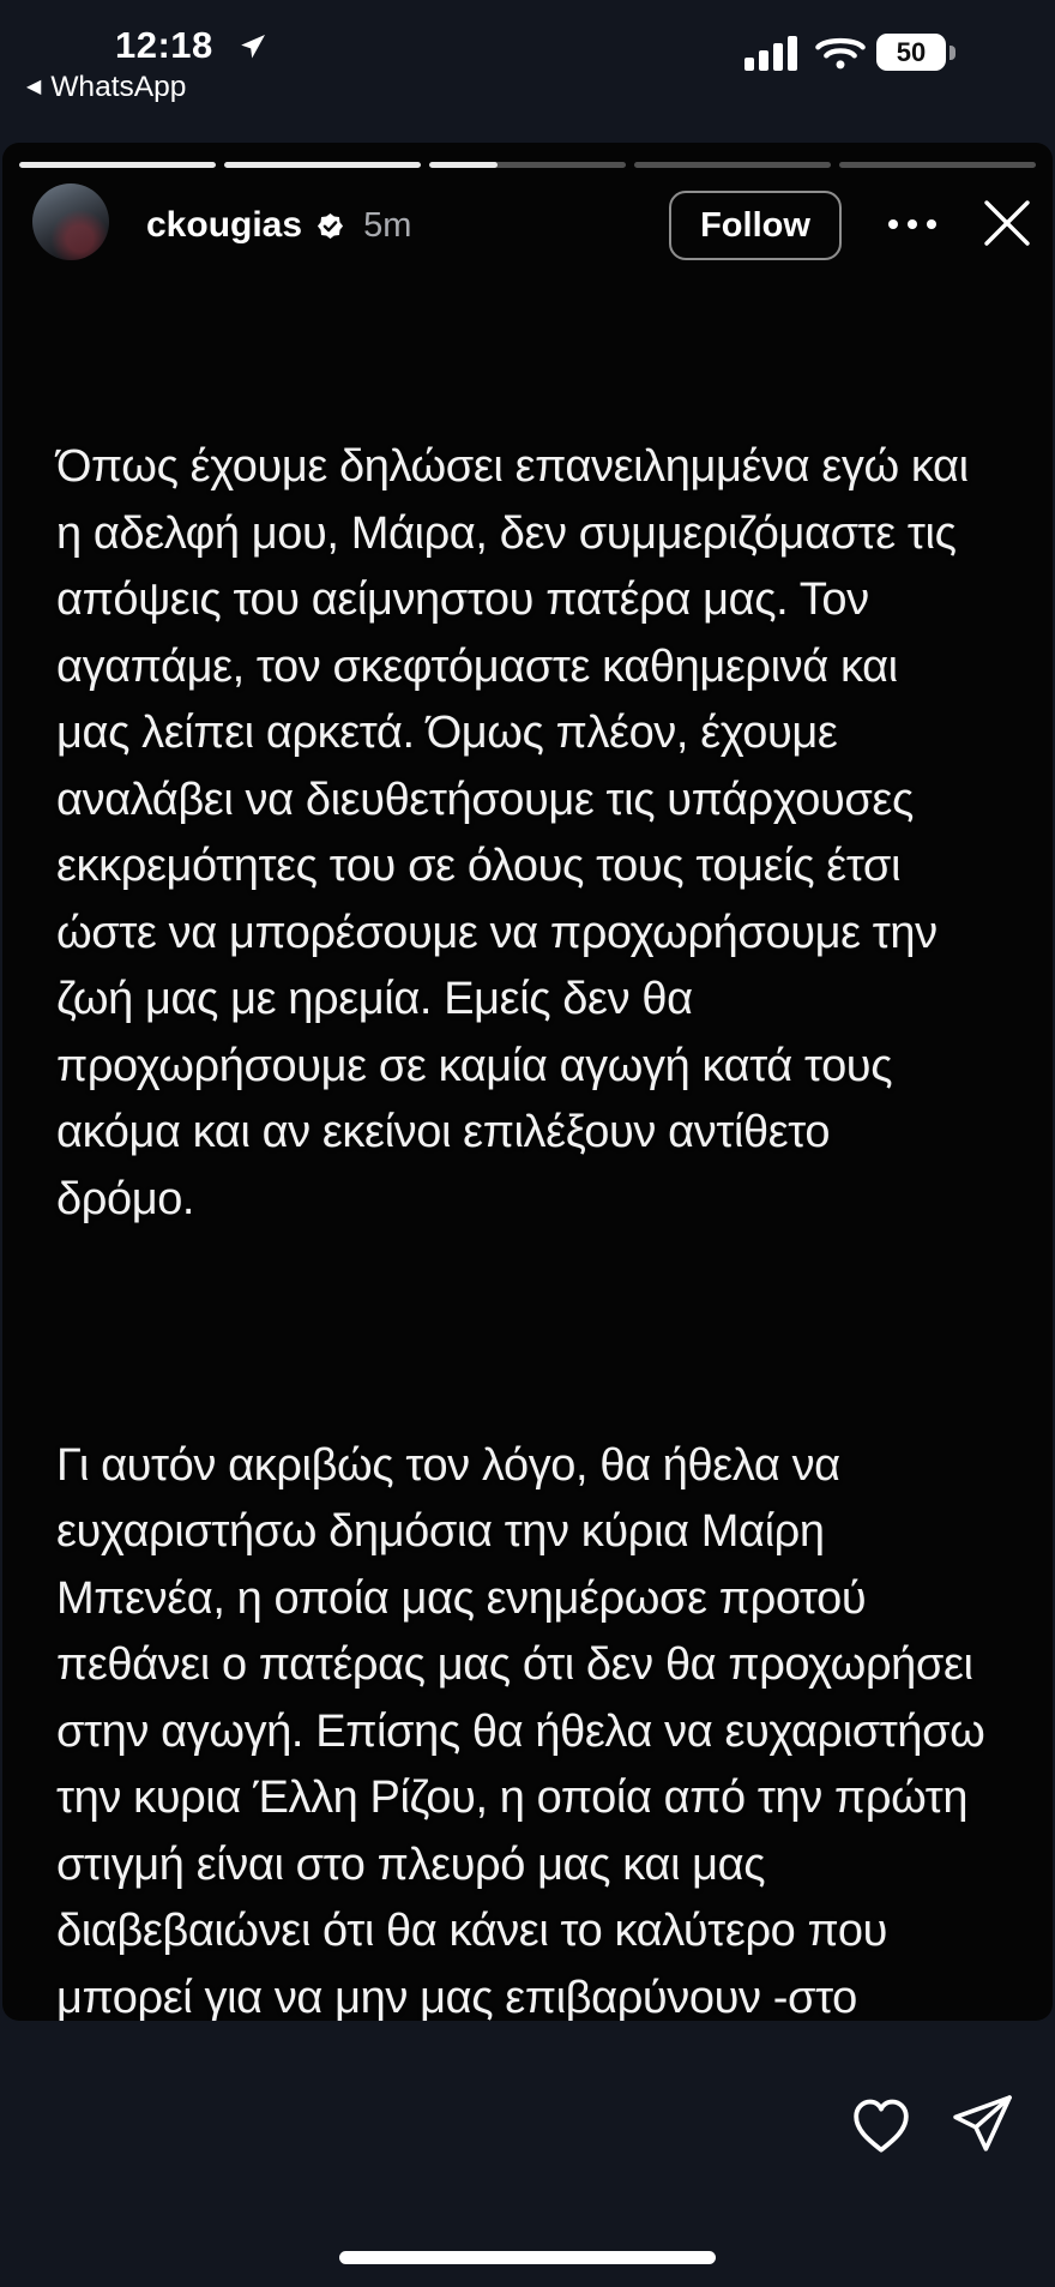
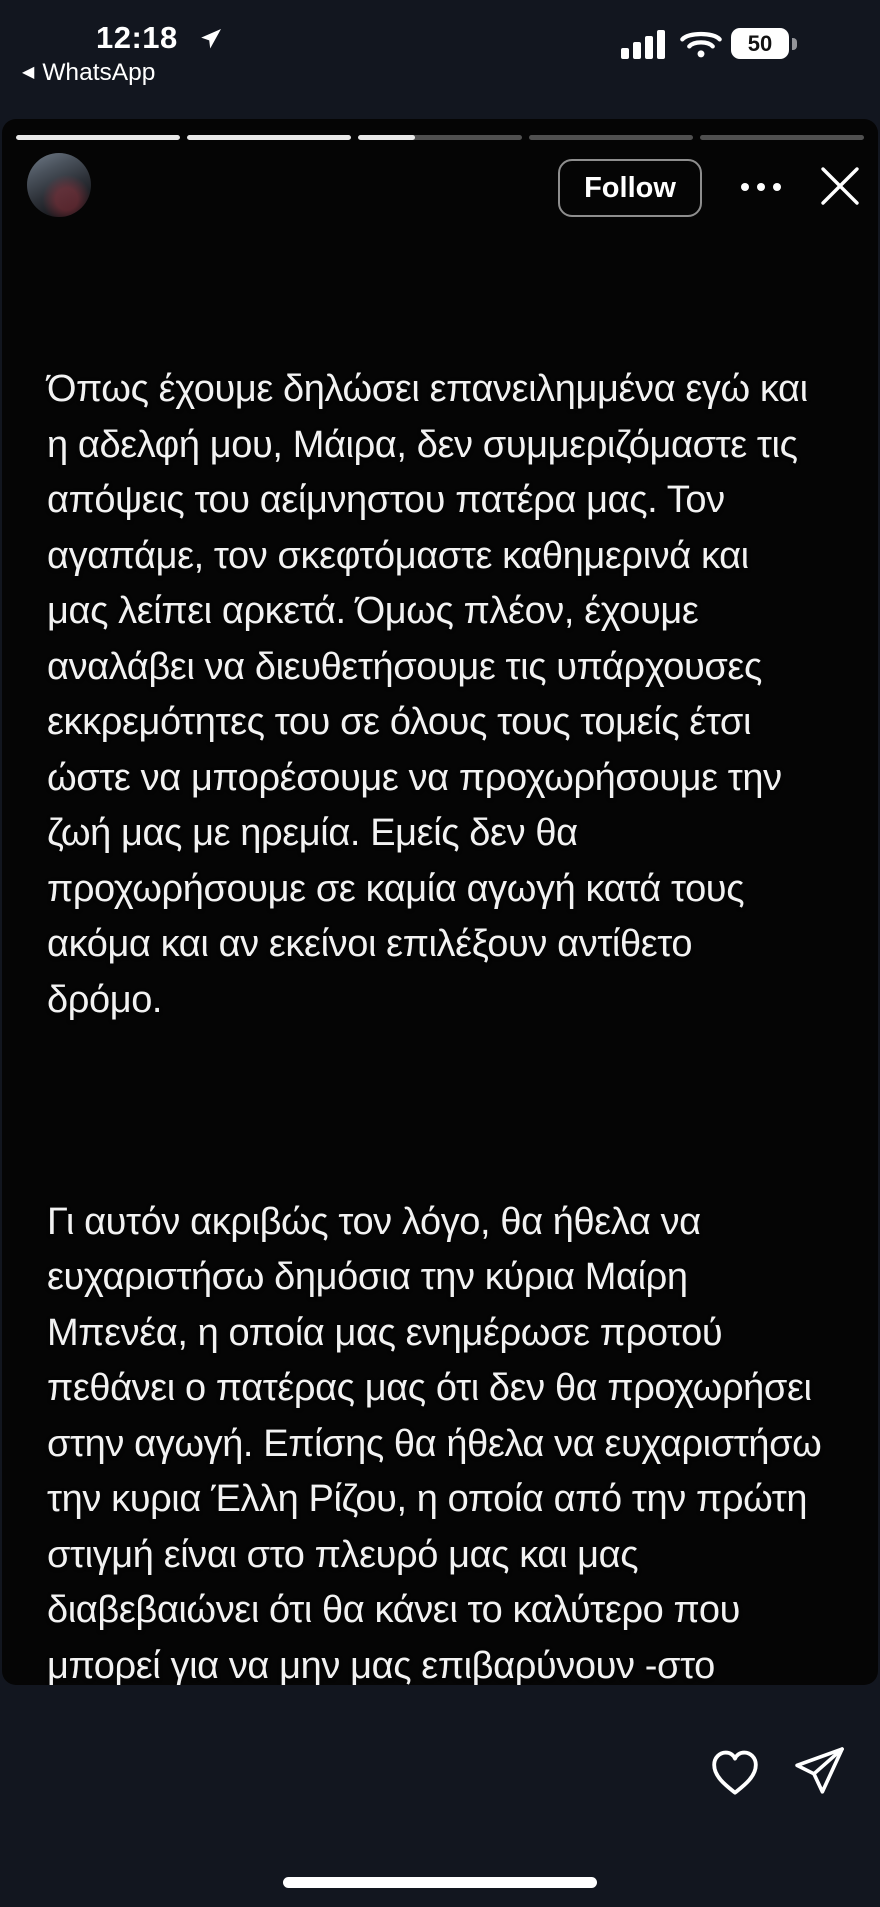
  12:18
  ◀
  WhatsApp
  50
- ckougias
- 5m
  Follow
  Όπως έχουμε δηλώσει επανειλημμένα εγώ και
  η αδελφή μου, Μάιρα, δεν συμμεριζόμαστε τις
  απόψεις του αείμνηστου πατέρα μας. Τον
  αγαπάμε, τον σκεφτόμαστε καθημερινά και
  μας λείπει αρκετά. Όμως πλέον, έχουμε
  αναλάβει να διευθετήσουμε τις υπάρχουσες
  εκκρεμότητες του σε όλους τους τομείς έτσι
  ώστε να μπορέσουμε να προχωρήσουμε την
  ζωή μας με ηρεμία. Εμείς δεν θα
  προχωρήσουμε σε καμία αγωγή κατά τους
  ακόμα και αν εκείνοι επιλέξουν αντίθετο
  δρόμο.
  Γι αυτόν ακριβώς τον λόγο, θα ήθελα να
  ευχαριστήσω δημόσια την κύρια Μαίρη
  Μπενέα, η οποία μας ενημέρωσε προτού
  πεθάνει ο πατέρας μας ότι δεν θα προχωρήσει
  στην αγωγή. Επίσης θα ήθελα να ευχαριστήσω
  την κυρια Έλλη Ρίζου, η οποία από την πρώτη
  στιγμή είναι στο πλευρό μας και μας
  διαβεβαιώνει ότι θα κάνει το καλύτερο που
  μπορεί για να μην μας επιβαρύνουν -στο
